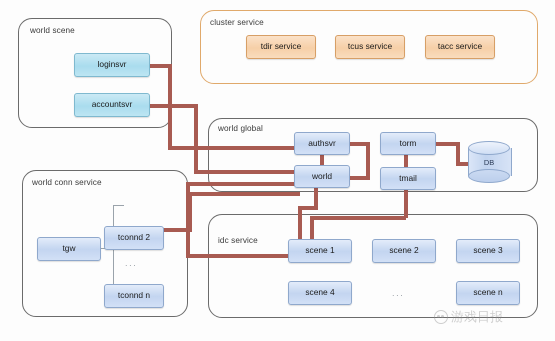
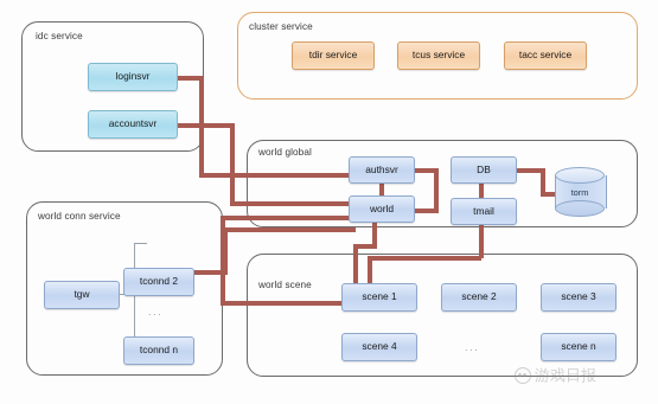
- world scene
+ idc service
  cluster service
  world global
  world conn service
- idc service
+ world scene
  loginsvr
  accountsvr
  tdir service
  tcus service
  tacc service
  authsvr
  world
- torm
+ DB
  tmail
- DB
+ torm
  tgw
  tconnd 2
  ...
  tconnd n
  scene 1
  scene 2
  scene 3
  scene 4
  ...
  scene n
  游戏日报
